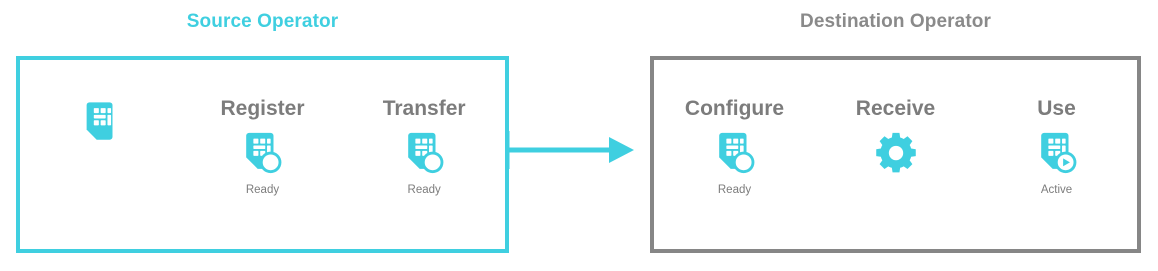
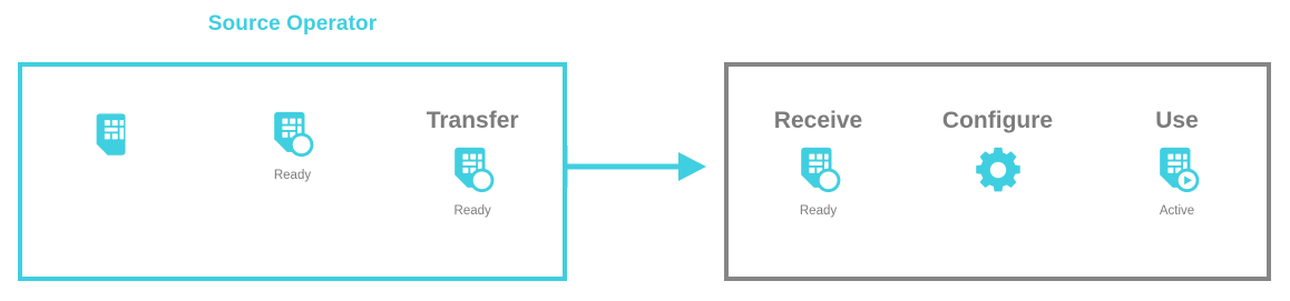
  Source Operator
- Destination Operator
- Register
  Ready
  Transfer
  Ready
- Configure
+ Receive
  Ready
- Receive
+ Configure
  Use
  Active
